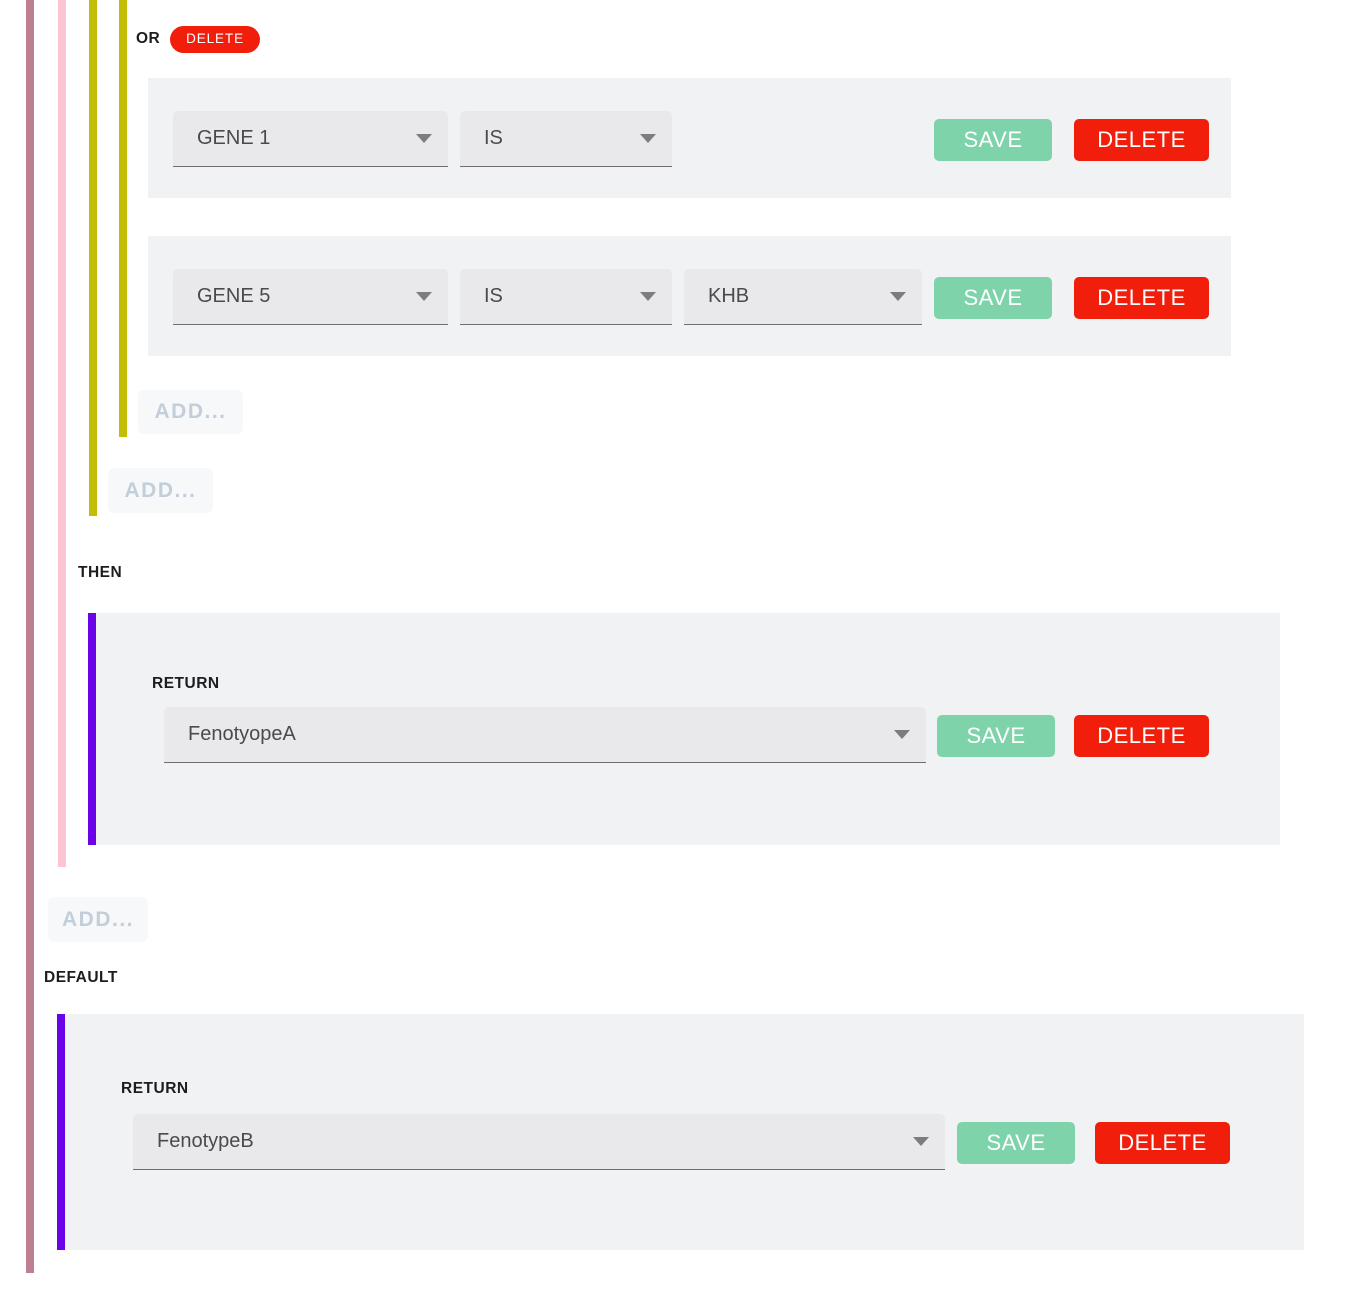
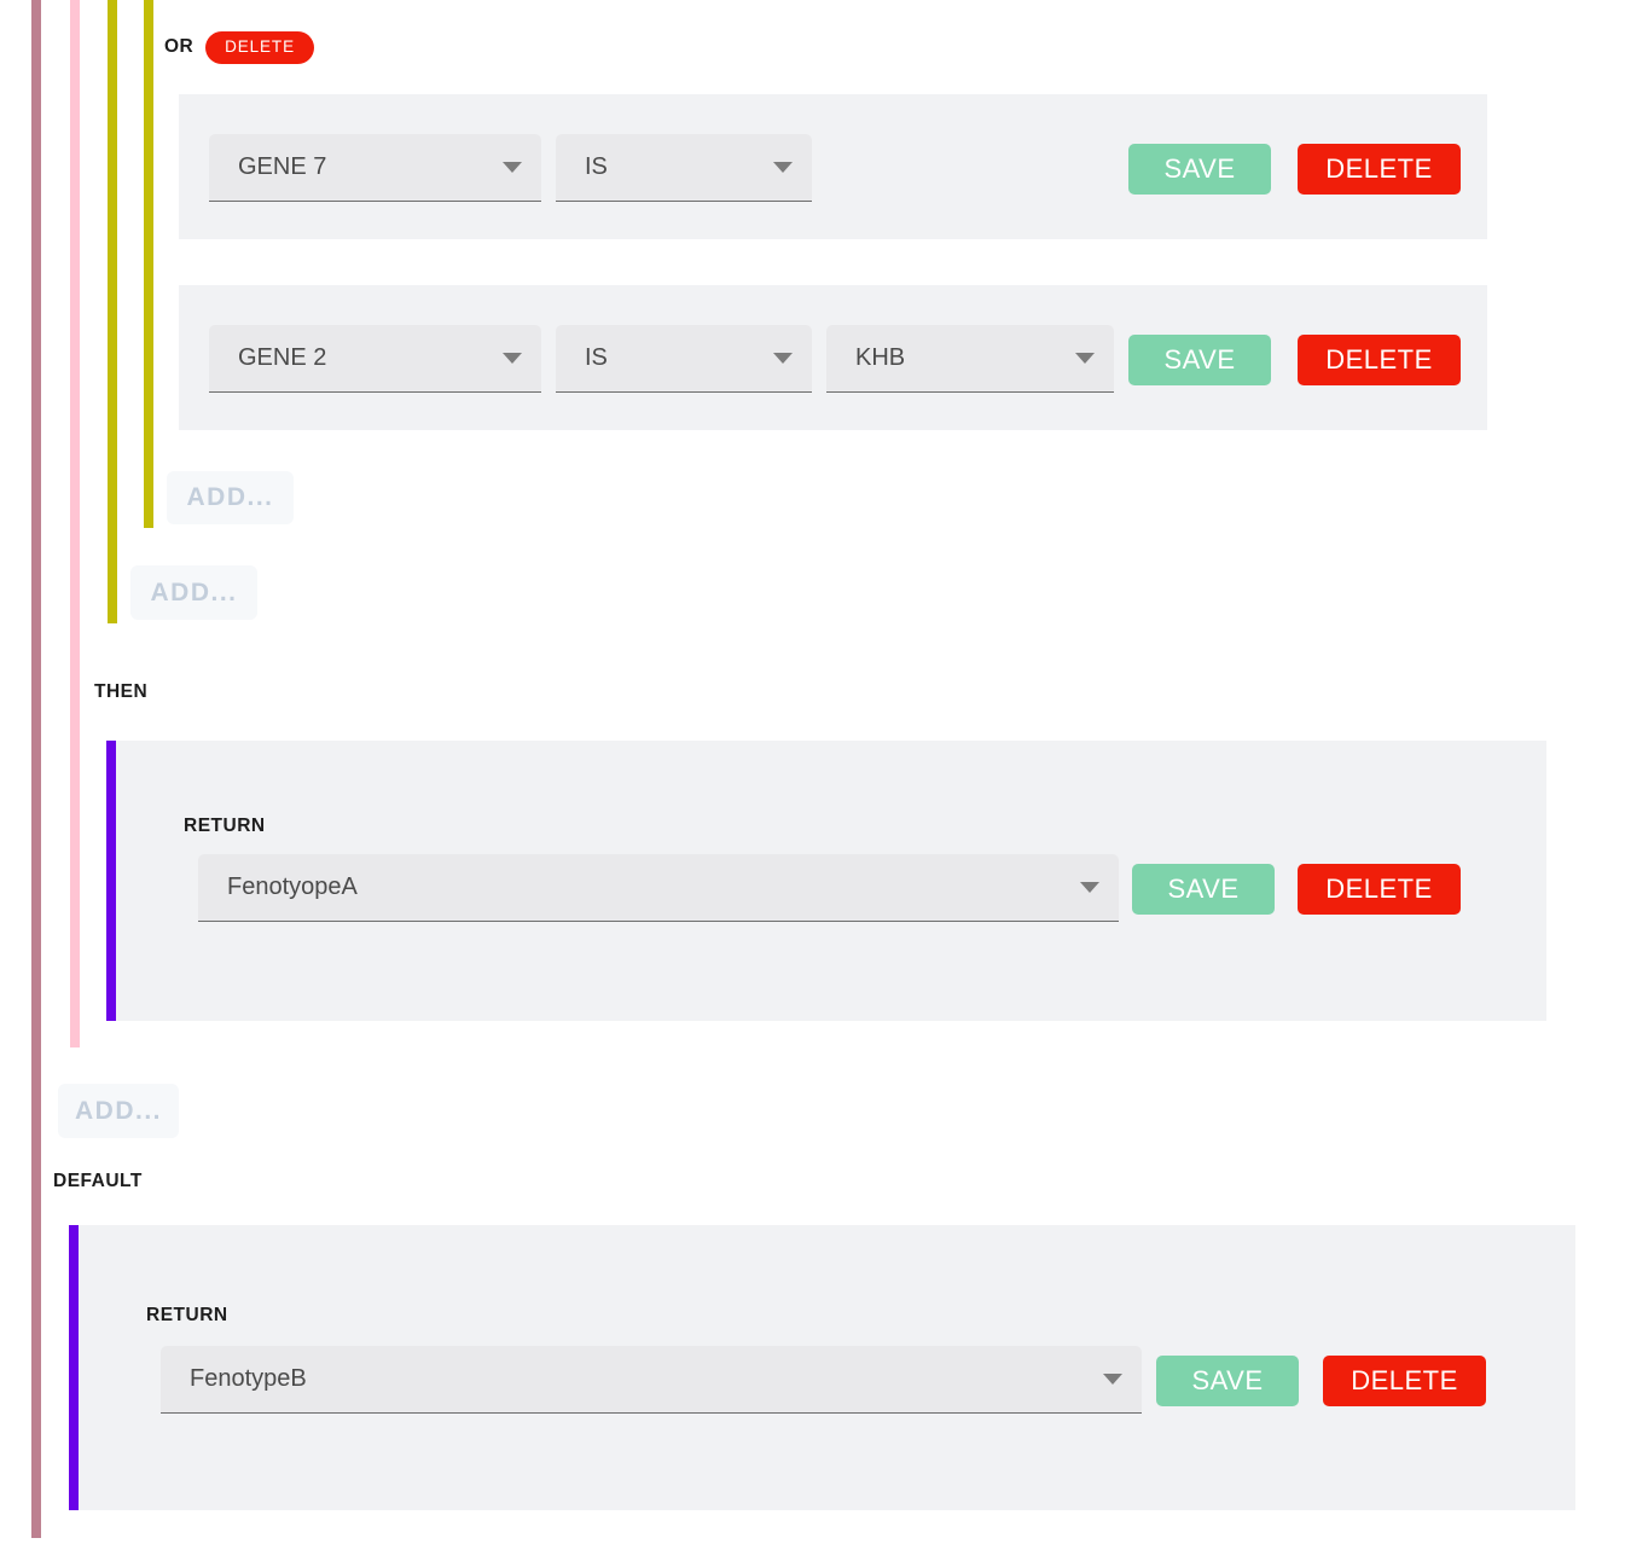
  OR
  DELETE
- GENE 1
+ GENE 7
  IS
  SAVE
  DELETE
- GENE 5
+ GENE 2
  IS
  KHB
  SAVE
  DELETE
  ADD...
  ADD...
  THEN
  RETURN
  FenotyopeA
  SAVE
  DELETE
  ADD...
  DEFAULT
  RETURN
  FenotypeB
  SAVE
  DELETE
